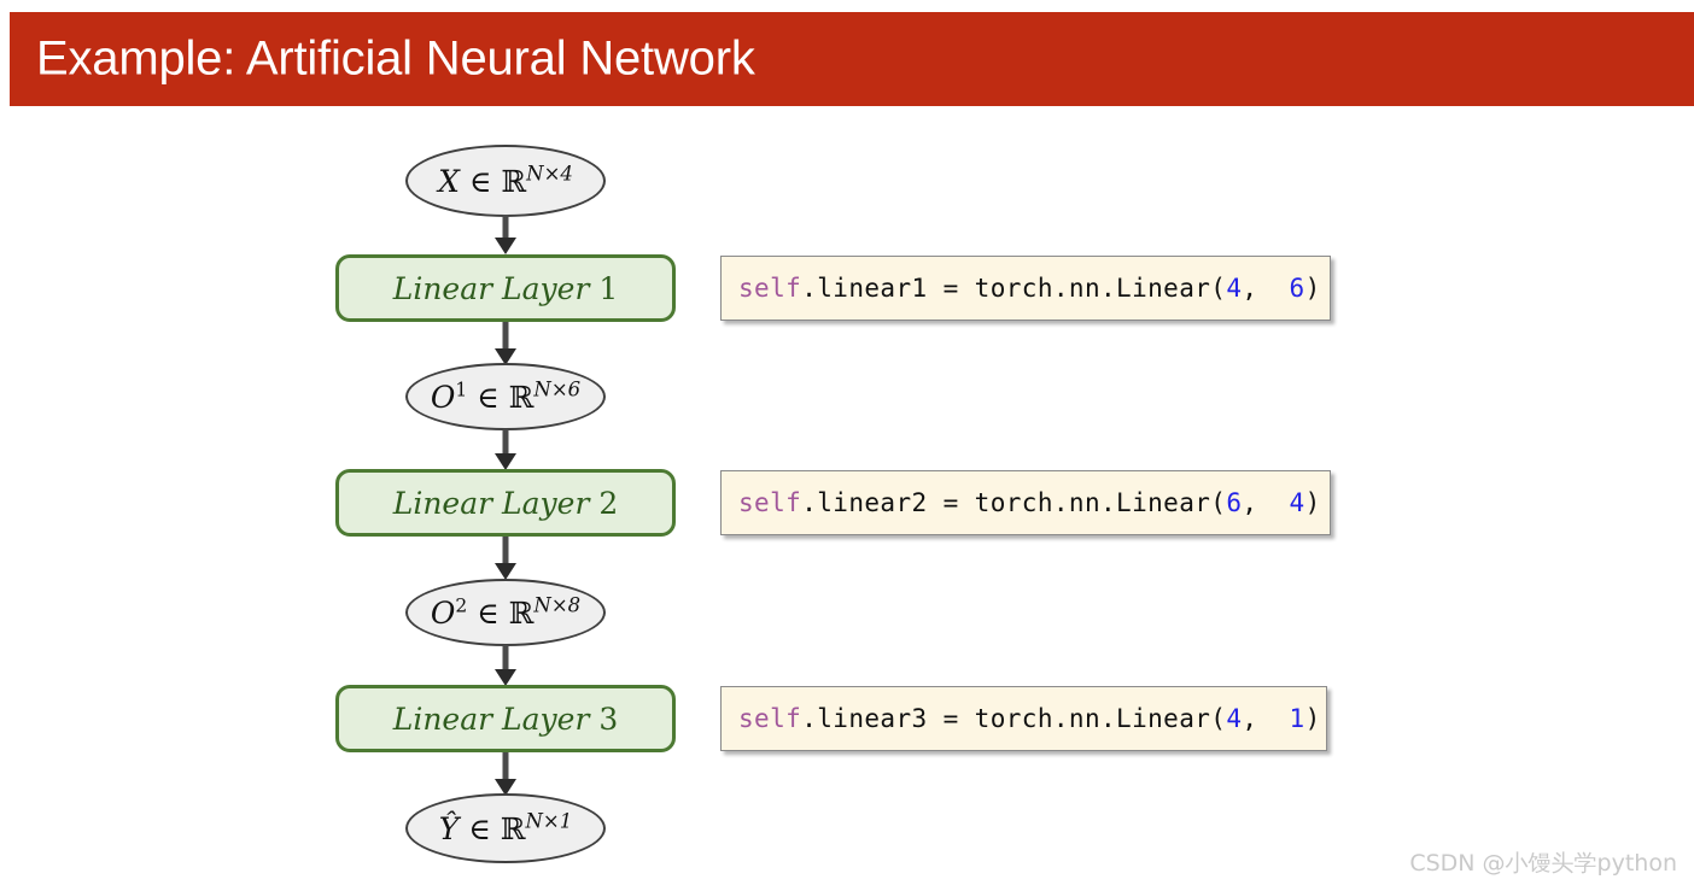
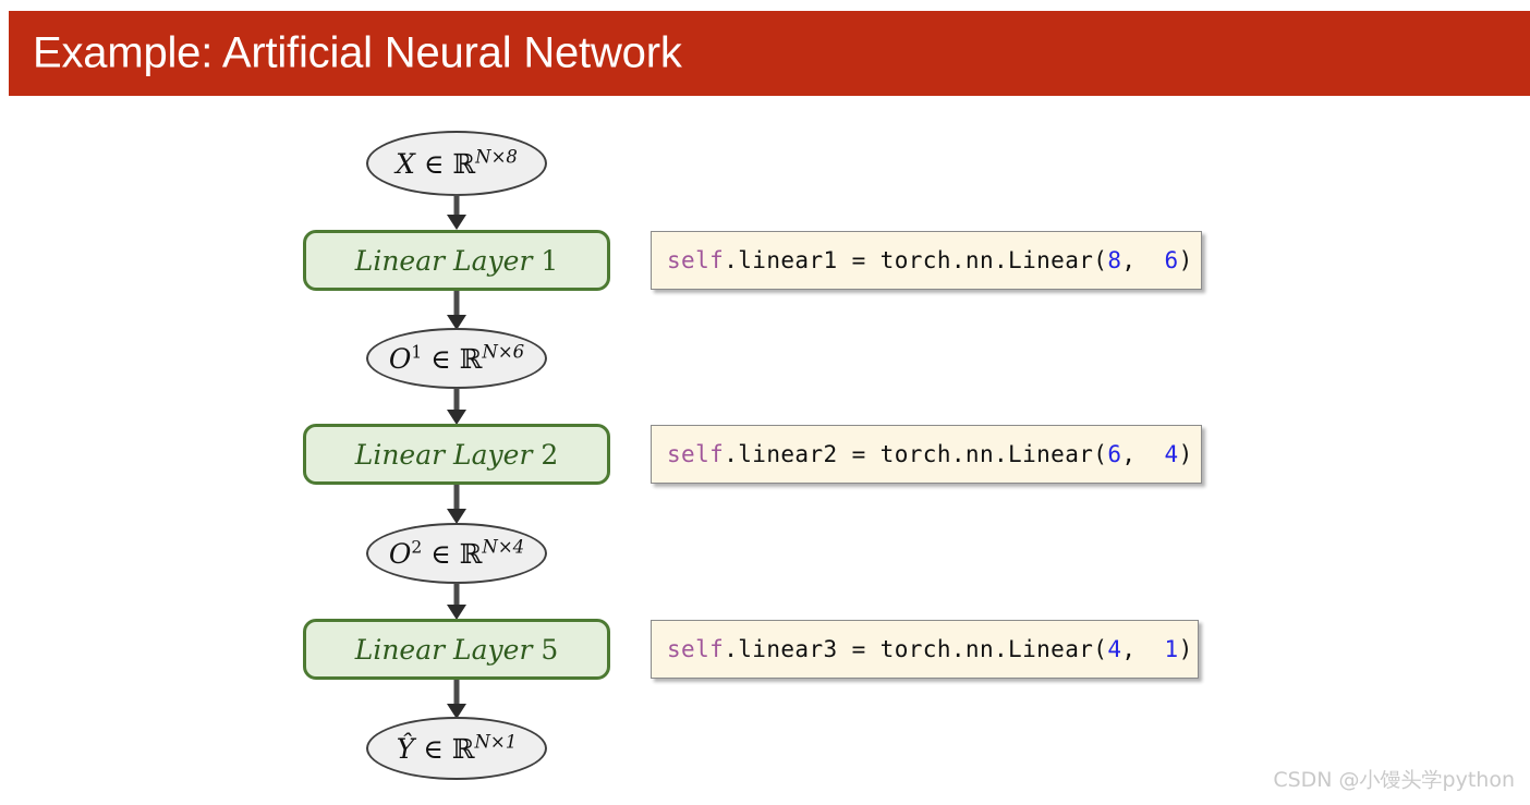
  Example: Artificial Neural Network
- X ∈ ℝN×4
+ X ∈ ℝN×8
  Linear Layer 1
- self.linear1 = torch.nn.Linear(4, 6)
+ self.linear1 = torch.nn.Linear(8, 6)
  O1 ∈ ℝN×6
  Linear Layer 2
  self.linear2 = torch.nn.Linear(6, 4)
- O2 ∈ ℝN×8
+ O2 ∈ ℝN×4
- Linear Layer 3
+ Linear Layer 5
  self.linear3 = torch.nn.Linear(4, 1)
  Ŷ ∈ ℝN×1
  CSDN @小馒头学python
